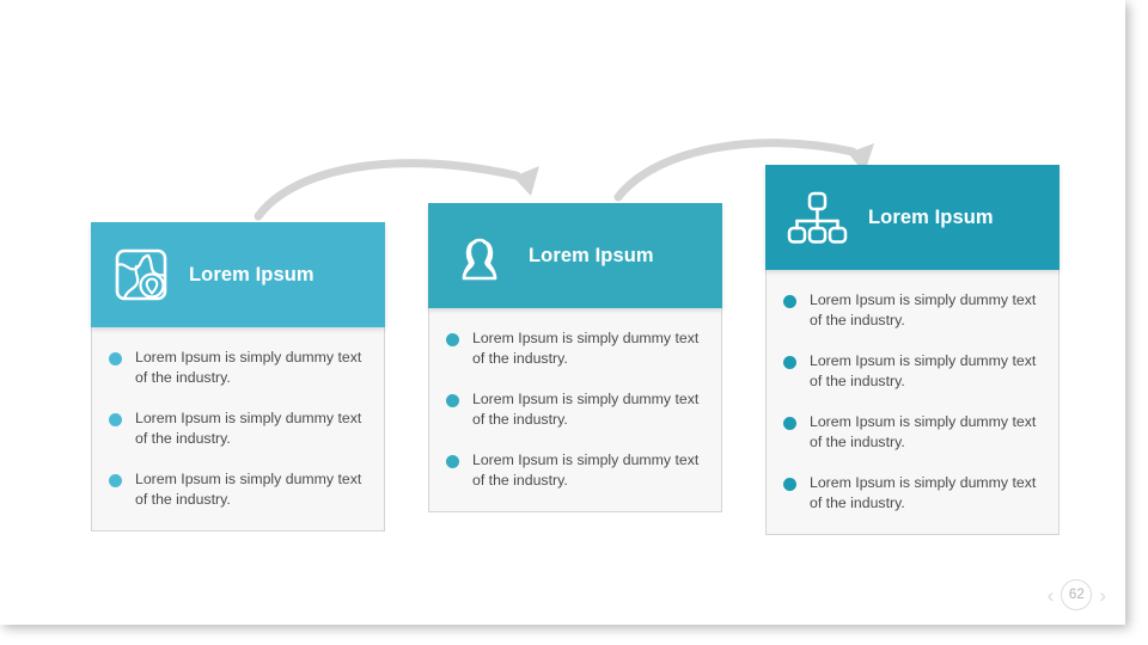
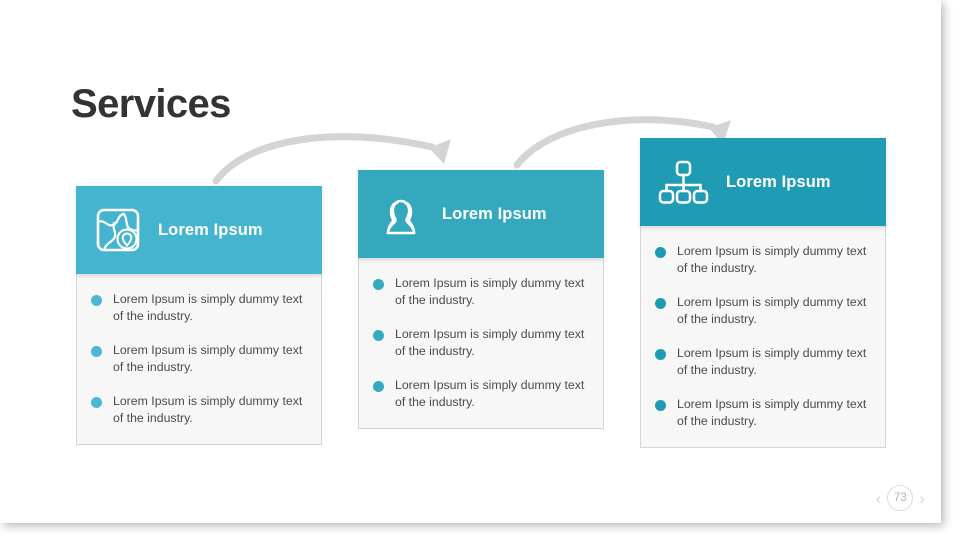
+ Services
  Lorem Ipsum
  Lorem Ipsum is simply dummy text of the industry.
  Lorem Ipsum is simply dummy text of the industry.
  Lorem Ipsum is simply dummy text of the industry.
  Lorem Ipsum
  Lorem Ipsum is simply dummy text of the industry.
  Lorem Ipsum is simply dummy text of the industry.
  Lorem Ipsum is simply dummy text of the industry.
  Lorem Ipsum
  Lorem Ipsum is simply dummy text of the industry.
  Lorem Ipsum is simply dummy text of the industry.
  Lorem Ipsum is simply dummy text of the industry.
  Lorem Ipsum is simply dummy text of the industry.
  ‹
- 62
+ 73
  ›
